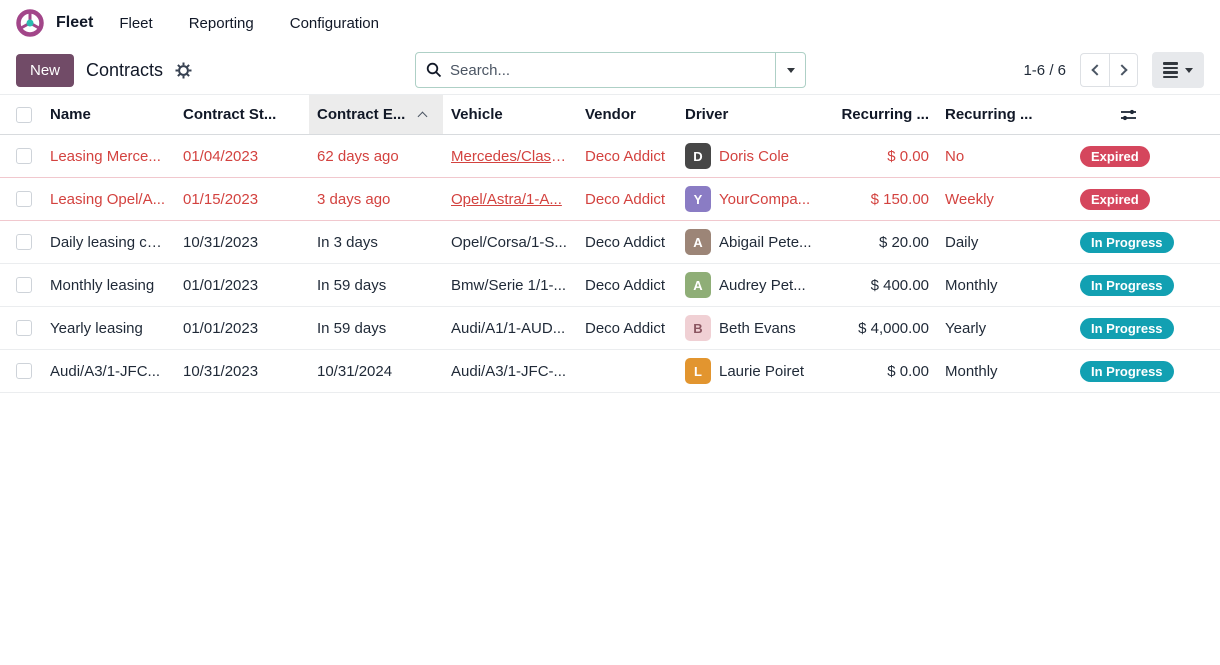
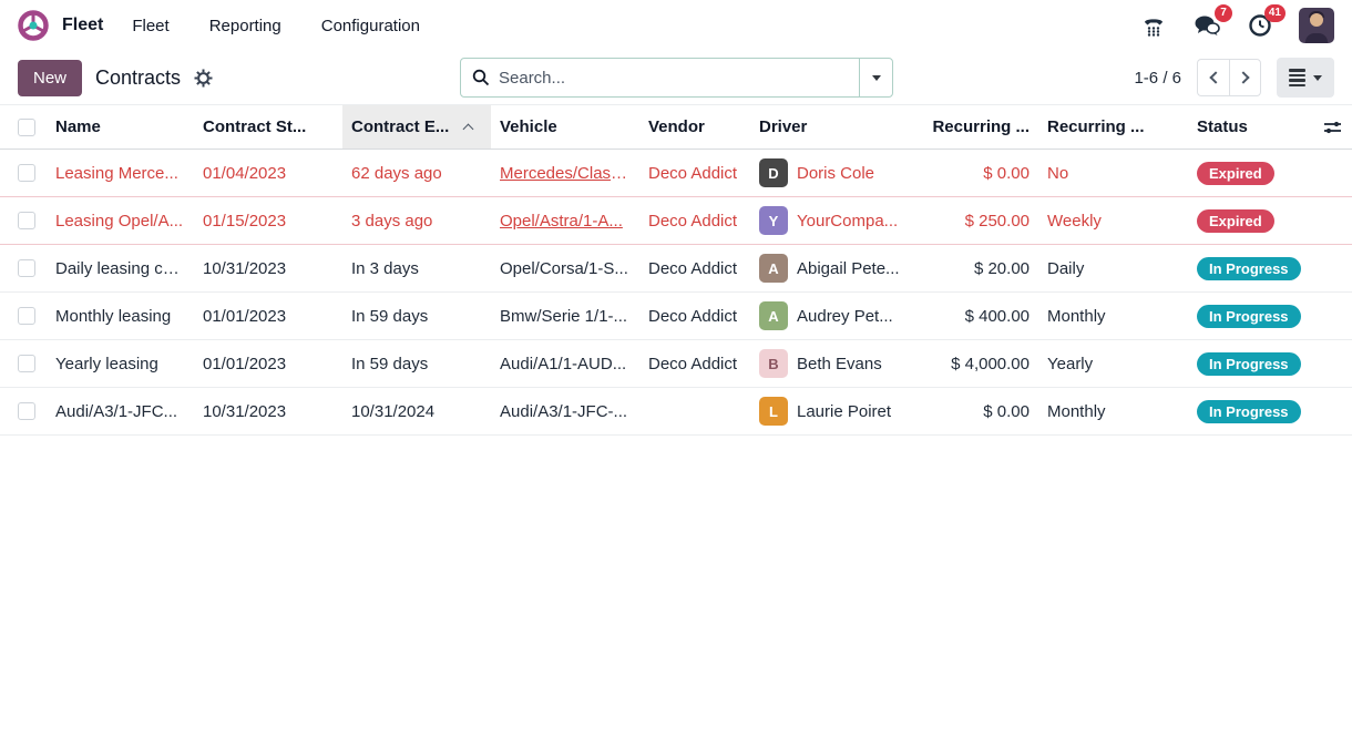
  Fleet
  Fleet
  Reporting
  Configuration
+ 7
+ 41
  New
  Contracts
  Search...
  1-6 / 6
  Name
  Contract St...
  Contract E...
  Vehicle
  Vendor
  Driver
  Recurring ...
  Recurring ...
+ Status
  Leasing Merce...
  01/04/2023
  62 days ago
  Mercedes/Class...
  Deco Addict
  D
  Doris Cole
  $ 0.00
  No
  Expired
  Leasing Opel/A...
  01/15/2023
  3 days ago
  Opel/Astra/1-A...
  Deco Addict
  Y
  YourCompa...
- $ 150.00
+ $ 250.00
  Weekly
  Expired
  Daily leasing co...
  10/31/2023
  In 3 days
  Opel/Corsa/1-S...
  Deco Addict
  A
  Abigail Pete...
  $ 20.00
  Daily
  In Progress
  Monthly leasing
  01/01/2023
  In 59 days
  Bmw/Serie 1/1-...
  Deco Addict
  A
  Audrey Pet...
  $ 400.00
  Monthly
  In Progress
  Yearly leasing
  01/01/2023
  In 59 days
  Audi/A1/1-AUD...
  Deco Addict
  B
  Beth Evans
  $ 4,000.00
  Yearly
  In Progress
  Audi/A3/1-JFC...
  10/31/2023
  10/31/2024
  Audi/A3/1-JFC-...
  L
  Laurie Poiret
  $ 0.00
  Monthly
  In Progress
